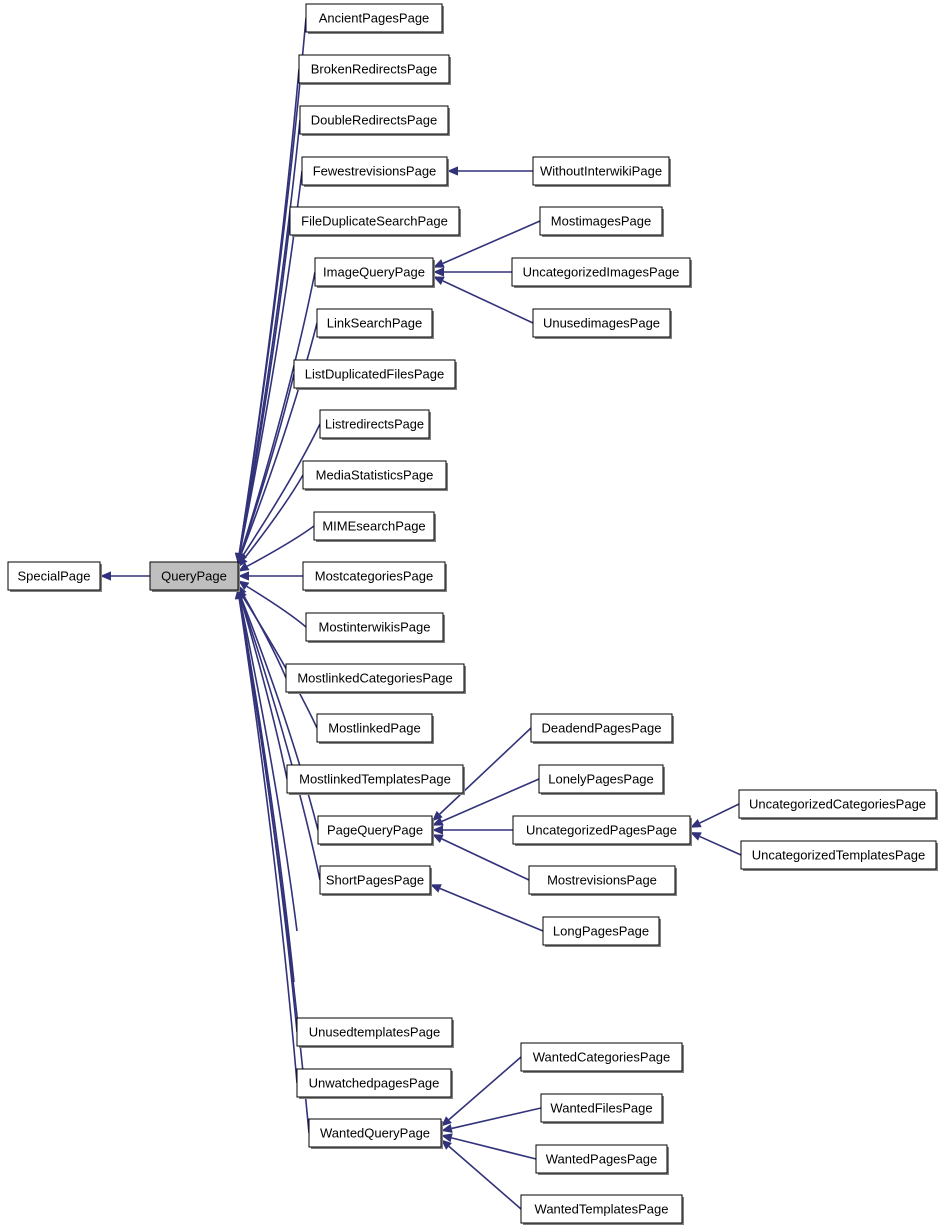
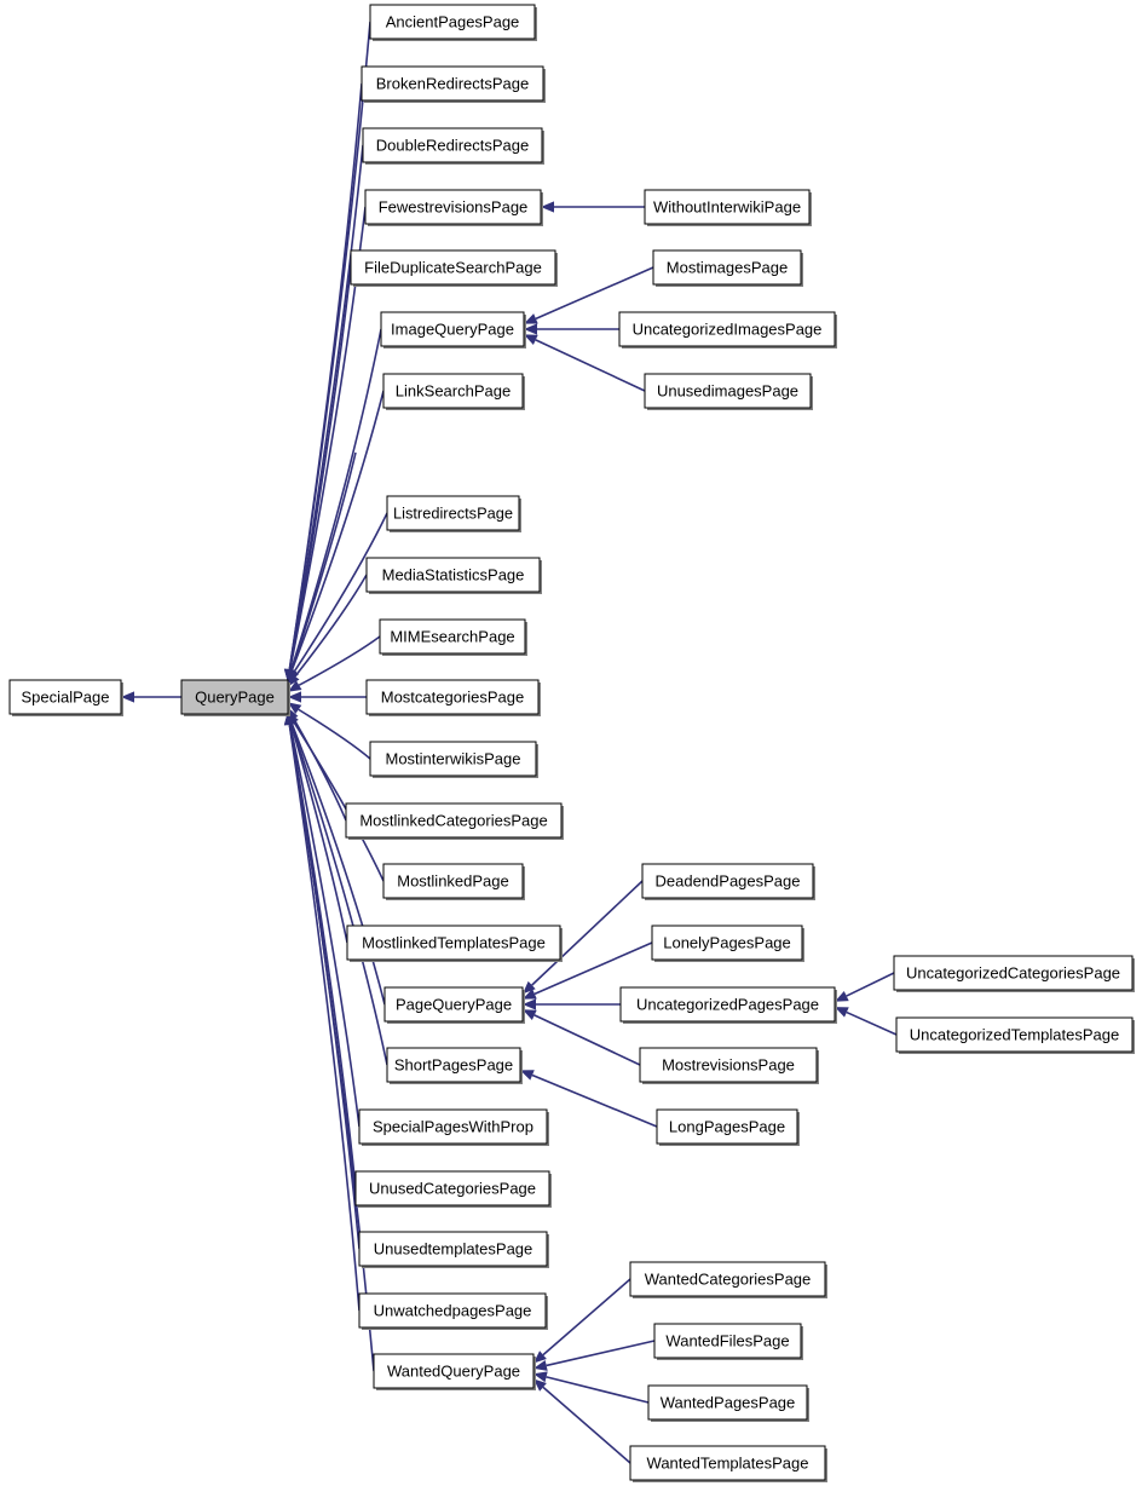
  SpecialPage
  QueryPage
  AncientPagesPage
  BrokenRedirectsPage
  DoubleRedirectsPage
  FewestrevisionsPage
  FileDuplicateSearchPage
  ImageQueryPage
  LinkSearchPage
- ListDuplicatedFilesPage
  ListredirectsPage
  MediaStatisticsPage
  MIMEsearchPage
  MostcategoriesPage
  MostinterwikisPage
  MostlinkedCategoriesPage
  MostlinkedPage
  MostlinkedTemplatesPage
  PageQueryPage
  ShortPagesPage
+ SpecialPagesWithProp
+ UnusedCategoriesPage
  UnusedtemplatesPage
  UnwatchedpagesPage
  WantedQueryPage
  WithoutInterwikiPage
  MostimagesPage
  UncategorizedImagesPage
  UnusedimagesPage
  DeadendPagesPage
  LonelyPagesPage
  UncategorizedPagesPage
  MostrevisionsPage
  LongPagesPage
  WantedCategoriesPage
  WantedFilesPage
  WantedPagesPage
  WantedTemplatesPage
  UncategorizedCategoriesPage
  UncategorizedTemplatesPage
